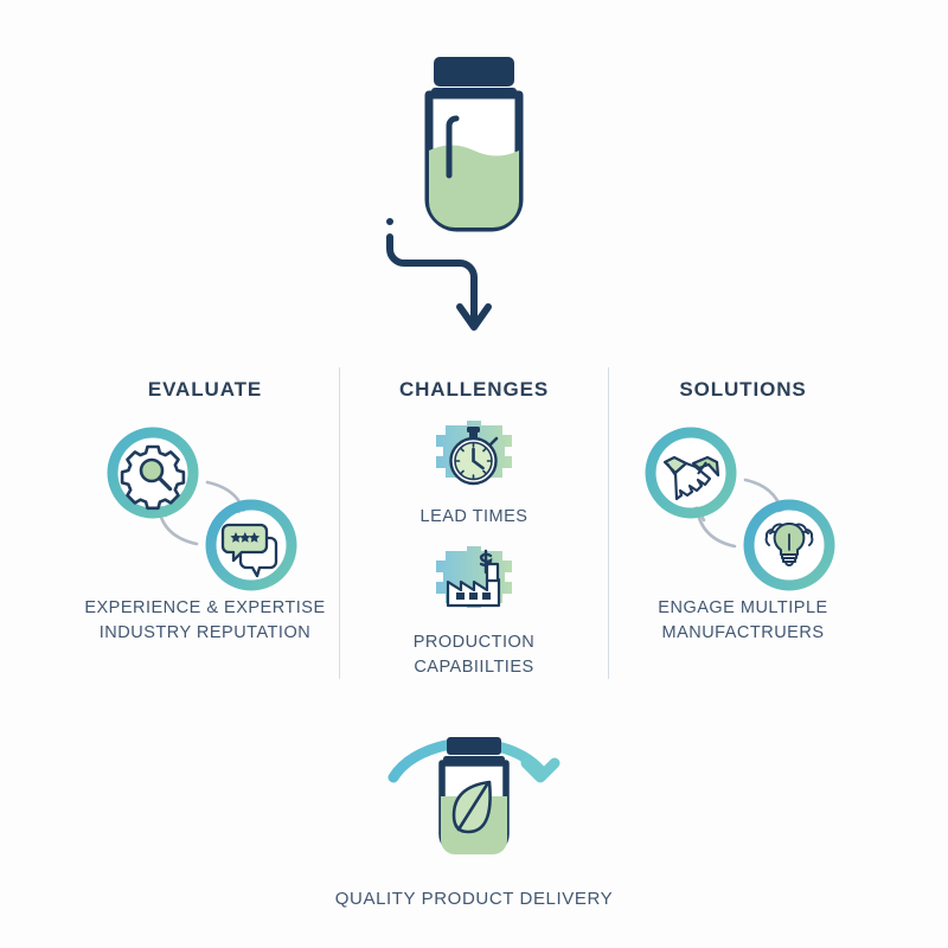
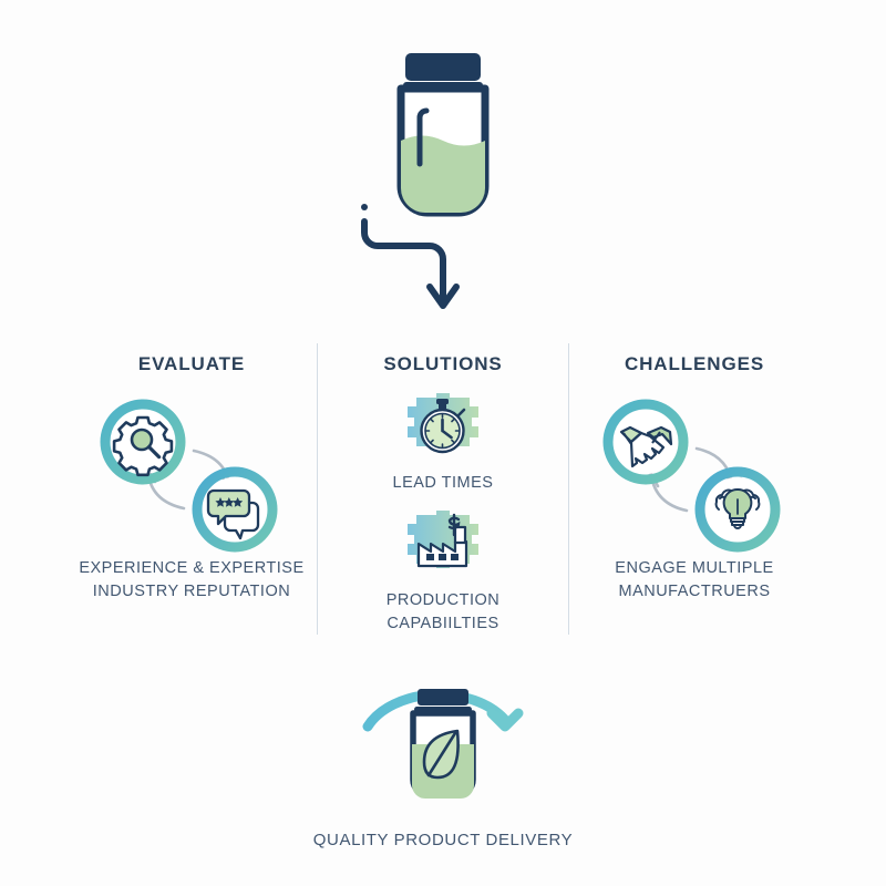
  EVALUATE
  EXPERIENCE & EXPERTISE
  INDUSTRY REPUTATION
- CHALLENGES
+ SOLUTIONS
  LEAD TIMES
  PRODUCTION
  CAPABIILTIES
- SOLUTIONS
+ CHALLENGES
  ENGAGE MULTIPLE
  MANUFACTRUERS
  QUALITY PRODUCT DELIVERY
